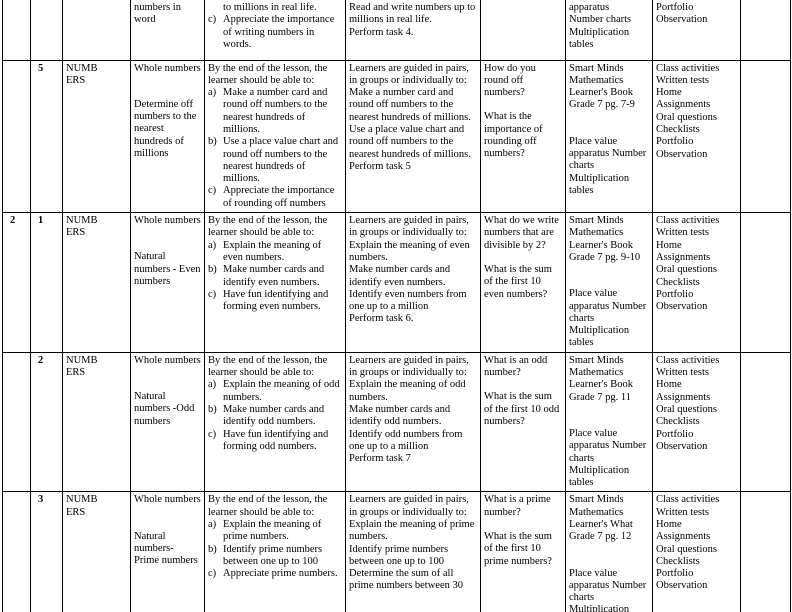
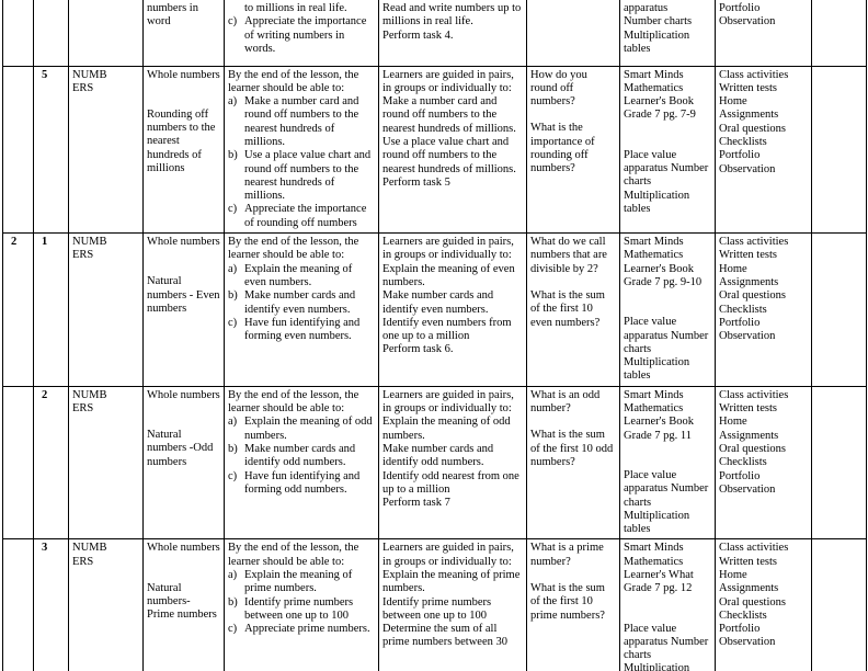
  			numbers in word	to millions in real life. c) Appreciate the importance of writing numbers in words.	Read and write numbers up to millions in real life. Perform task 4.		apparatus Number charts Multiplication tables	Portfolio Observation
- 	5	NUMBERS	Whole numbers Determine off numbers to the nearest hundreds of millions	By the end of the lesson, the learner should be able to: a) Make a number card and round off numbers to the nearest hundreds of millions. b) Use a place value chart and round off numbers to the nearest hundreds of millions. c) Appreciate the importance of rounding off numbers	Learners are guided in pairs, in groups or individually to: Make a number card and round off numbers to the nearest hundreds of millions. Use a place value chart and round off numbers to the nearest hundreds of millions. Perform task 5	How do you round off numbers? What is the importance of rounding off numbers?	Smart Minds Mathematics Learner's Book Grade 7 pg. 7-9 Place value apparatus Number charts Multiplication tables	Class activities Written tests Home Assignments Oral questions Checklists Portfolio Observation
+ 	5	NUMBERS	Whole numbers Rounding off numbers to the nearest hundreds of millions	By the end of the lesson, the learner should be able to: a) Make a number card and round off numbers to the nearest hundreds of millions. b) Use a place value chart and round off numbers to the nearest hundreds of millions. c) Appreciate the importance of rounding off numbers	Learners are guided in pairs, in groups or individually to: Make a number card and round off numbers to the nearest hundreds of millions. Use a place value chart and round off numbers to the nearest hundreds of millions. Perform task 5	How do you round off numbers? What is the importance of rounding off numbers?	Smart Minds Mathematics Learner's Book Grade 7 pg. 7-9 Place value apparatus Number charts Multiplication tables	Class activities Written tests Home Assignments Oral questions Checklists Portfolio Observation
- 2	1	NUMBERS	Whole numbers Natural numbers - Even numbers	By the end of the lesson, the learner should be able to: a) Explain the meaning of even numbers. b) Make number cards and identify even numbers. c) Have fun identifying and forming even numbers.	Learners are guided in pairs, in groups or individually to: Explain the meaning of even numbers. Make number cards and identify even numbers. Identify even numbers from one up to a million Perform task 6.	What do we write numbers that are divisible by 2? What is the sum of the first 10 even numbers?	Smart Minds Mathematics Learner's Book Grade 7 pg. 9-10 Place value apparatus Number charts Multiplication tables	Class activities Written tests Home Assignments Oral questions Checklists Portfolio Observation
+ 2	1	NUMBERS	Whole numbers Natural numbers - Even numbers	By the end of the lesson, the learner should be able to: a) Explain the meaning of even numbers. b) Make number cards and identify even numbers. c) Have fun identifying and forming even numbers.	Learners are guided in pairs, in groups or individually to: Explain the meaning of even numbers. Make number cards and identify even numbers. Identify even numbers from one up to a million Perform task 6.	What do we call numbers that are divisible by 2? What is the sum of the first 10 even numbers?	Smart Minds Mathematics Learner's Book Grade 7 pg. 9-10 Place value apparatus Number charts Multiplication tables	Class activities Written tests Home Assignments Oral questions Checklists Portfolio Observation
- 	2	NUMBERS	Whole numbers Natural numbers -Odd numbers	By the end of the lesson, the learner should be able to: a) Explain the meaning of odd numbers. b) Make number cards and identify odd numbers. c) Have fun identifying and forming odd numbers.	Learners are guided in pairs, in groups or individually to: Explain the meaning of odd numbers. Make number cards and identify odd numbers. Identify odd numbers from one up to a million Perform task 7	What is an odd number? What is the sum of the first 10 odd numbers?	Smart Minds Mathematics Learner's Book Grade 7 pg. 11 Place value apparatus Number charts Multiplication tables	Class activities Written tests Home Assignments Oral questions Checklists Portfolio Observation
+ 	2	NUMBERS	Whole numbers Natural numbers -Odd numbers	By the end of the lesson, the learner should be able to: a) Explain the meaning of odd numbers. b) Make number cards and identify odd numbers. c) Have fun identifying and forming odd numbers.	Learners are guided in pairs, in groups or individually to: Explain the meaning of odd numbers. Make number cards and identify odd numbers. Identify odd nearest from one up to a million Perform task 7	What is an odd number? What is the sum of the first 10 odd numbers?	Smart Minds Mathematics Learner's Book Grade 7 pg. 11 Place value apparatus Number charts Multiplication tables	Class activities Written tests Home Assignments Oral questions Checklists Portfolio Observation
  	3	NUMBERS	Whole numbers Natural numbers- Prime numbers	By the end of the lesson, the learner should be able to: a) Explain the meaning of prime numbers. b) Identify prime numbers between one up to 100 c) Appreciate prime numbers.	Learners are guided in pairs, in groups or individually to: Explain the meaning of prime numbers. Identify prime numbers between one up to 100 Determine the sum of all prime numbers between 30	What is a prime number? What is the sum of the first 10 prime numbers?	Smart Minds Mathematics Learner's What Grade 7 pg. 12 Place value apparatus Number charts Multiplication	Class activities Written tests Home Assignments Oral questions Checklists Portfolio Observation
